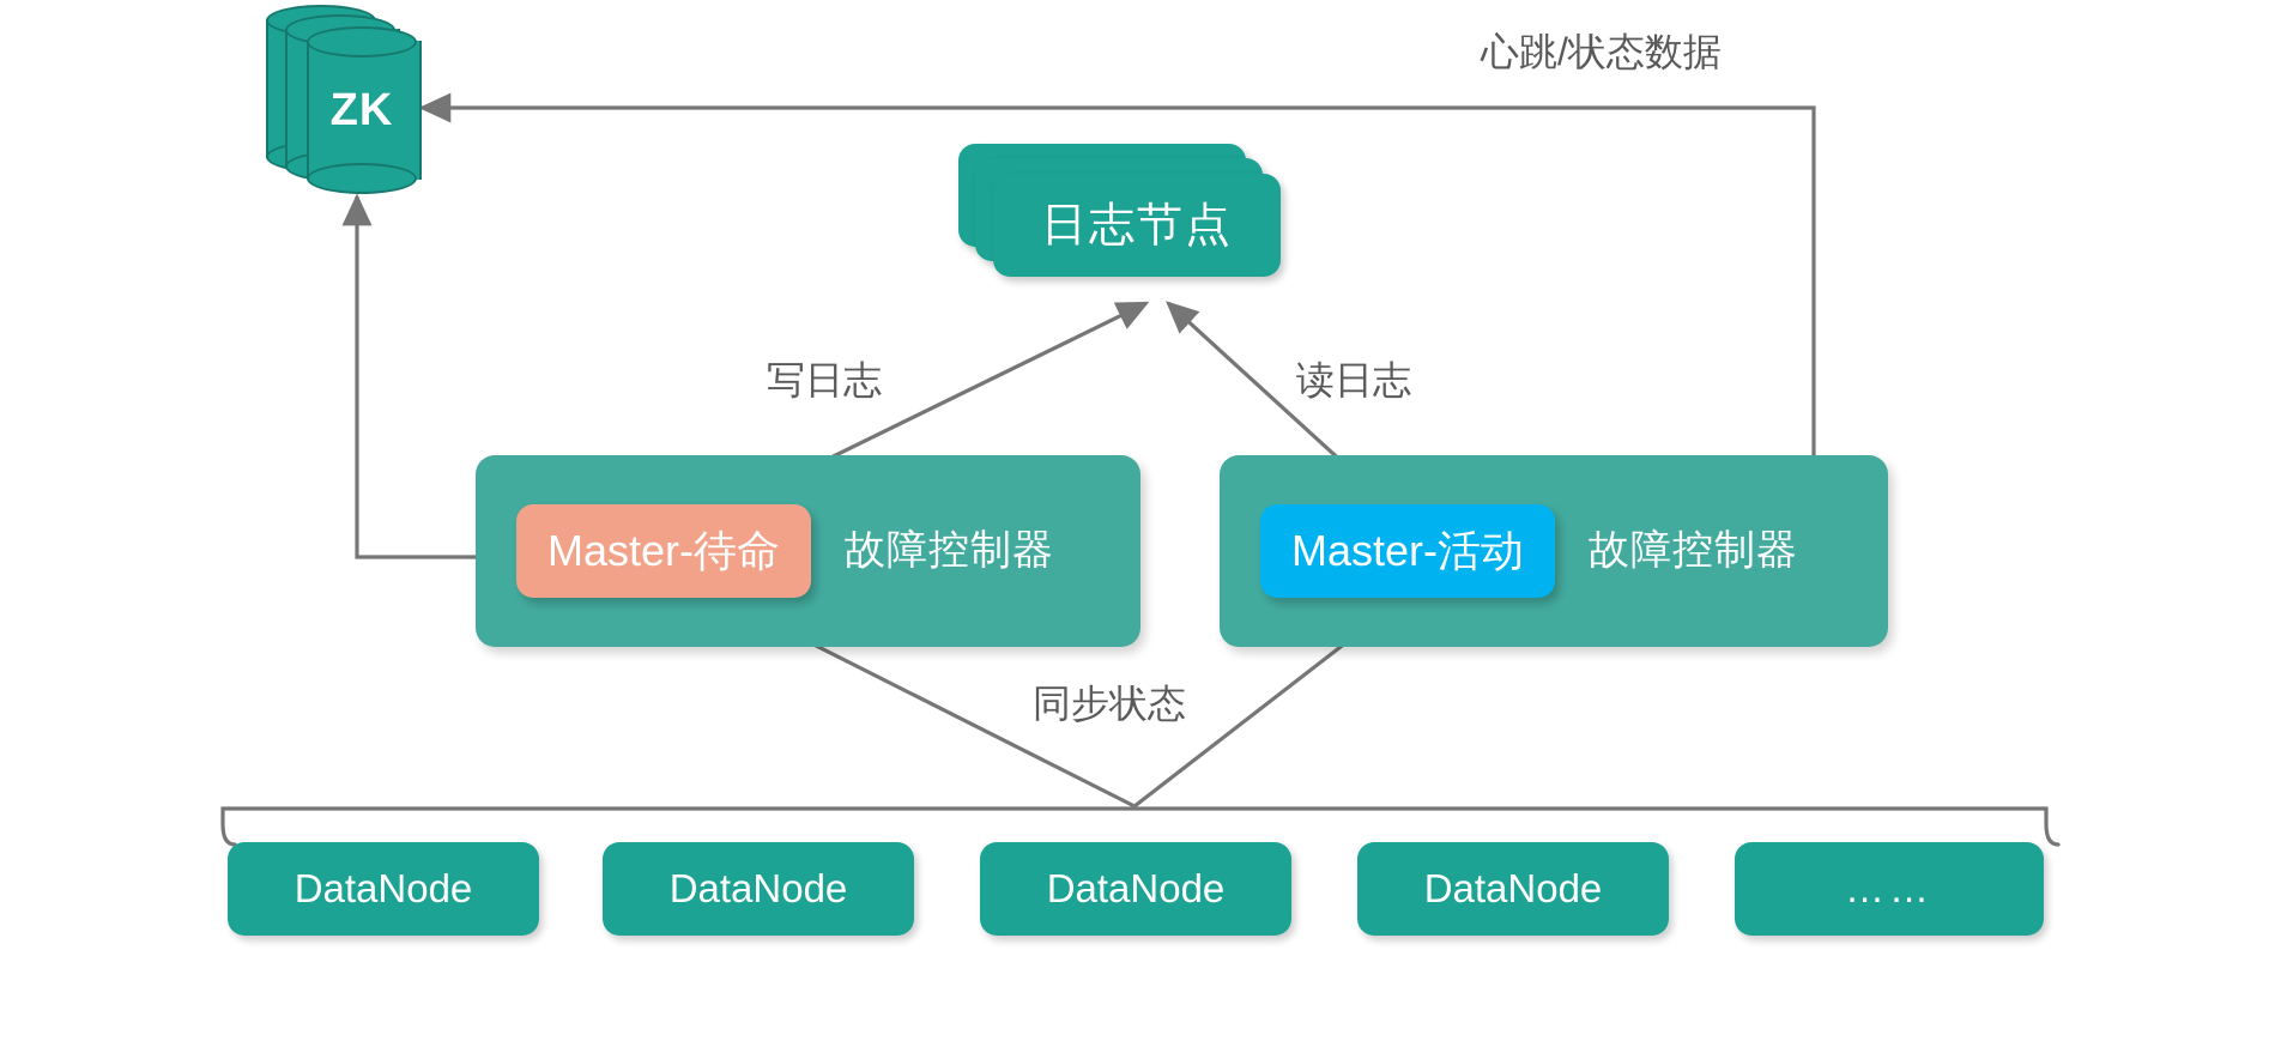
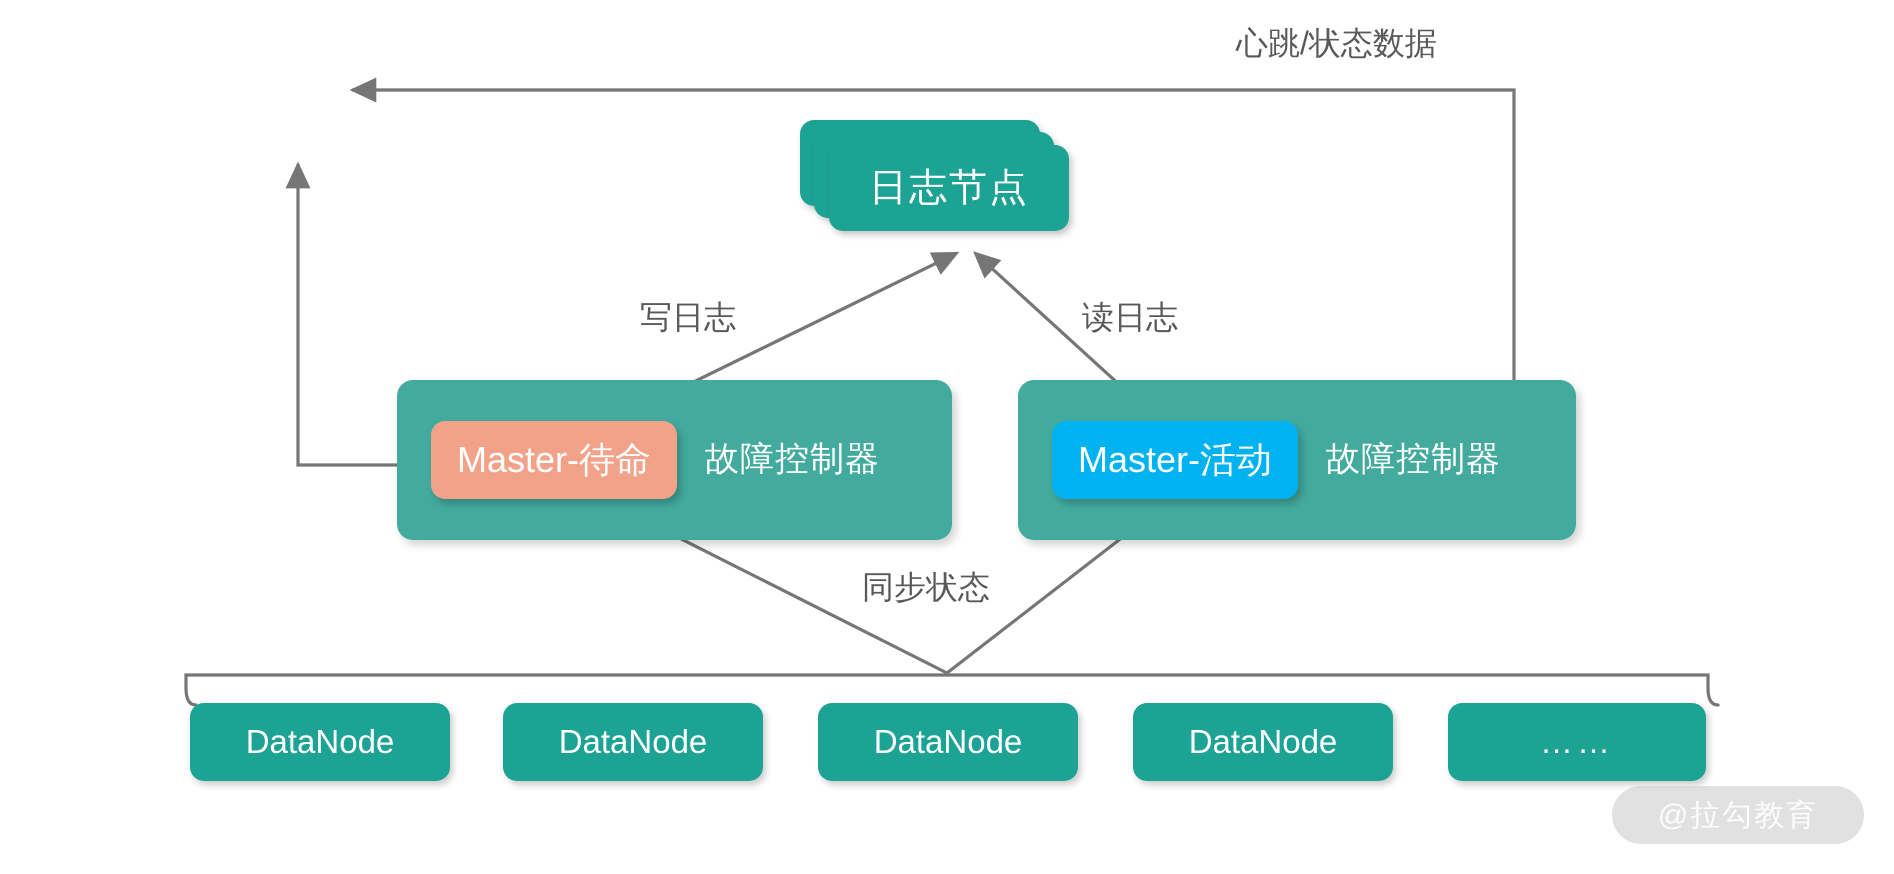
- ZK
  日志节点
  Master-待命
  故障控制器
  Master-活动
  故障控制器
  DataNode
  DataNode
  DataNode
  DataNode
  ……
  心跳/状态数据
  写日志
  读日志
  同步状态
+ @拉勾教育
